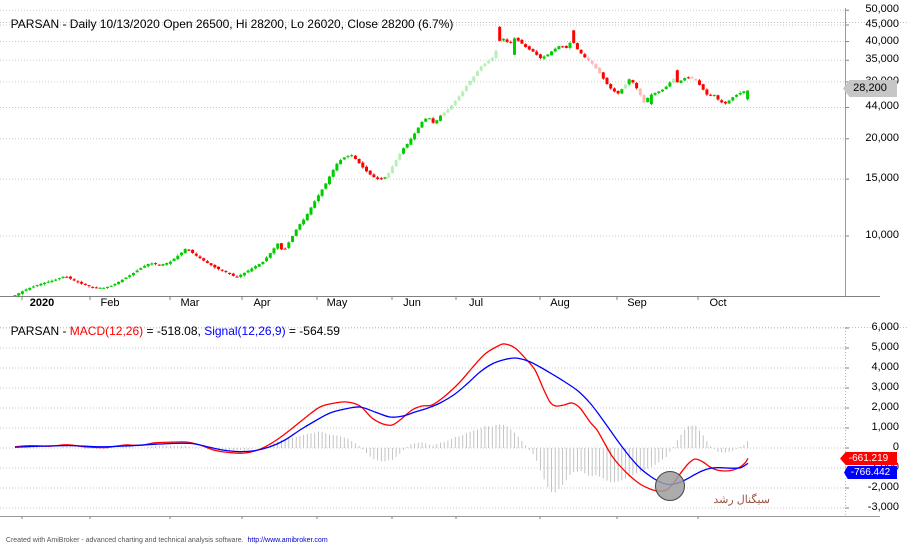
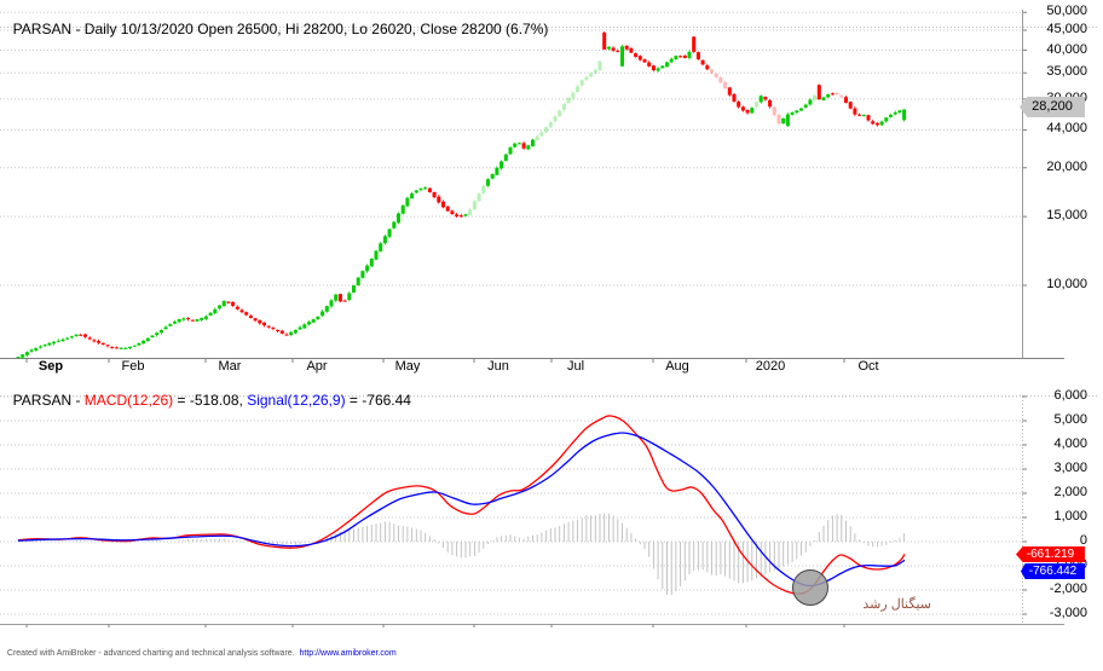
  PARSAN - Daily 10/13/2020 Open 26500, Hi 28200, Lo 26020, Close 28200 (6.7%)
- PARSAN - MACD(12,26) = -518.08, Signal(12,26,9) = -564.59
+ PARSAN - MACD(12,26) = -518.08, Signal(12,26,9) = -766.44
  50,000
  45,000
  40,000
  35,000
  44,000
  20,000
  15,000
  10,000
- 2020
+ Sep
  Feb
  Mar
  Apr
  May
  Jun
  Jul
  Aug
- Sep
+ 2020
  Oct
  6,000
  5,000
  4,000
  3,000
  2,000
  1,000
  0
  -2,000
  -3,000
  28,200
  -661.219
  -766.442
  سیگنال رشد
